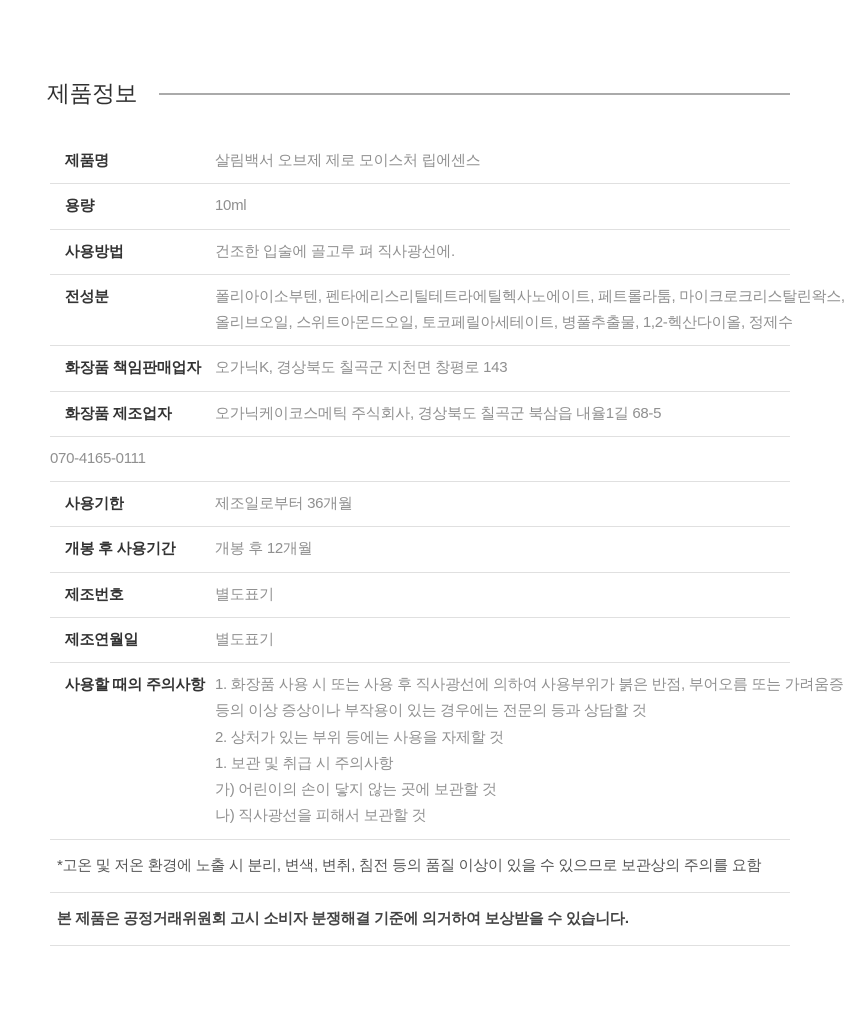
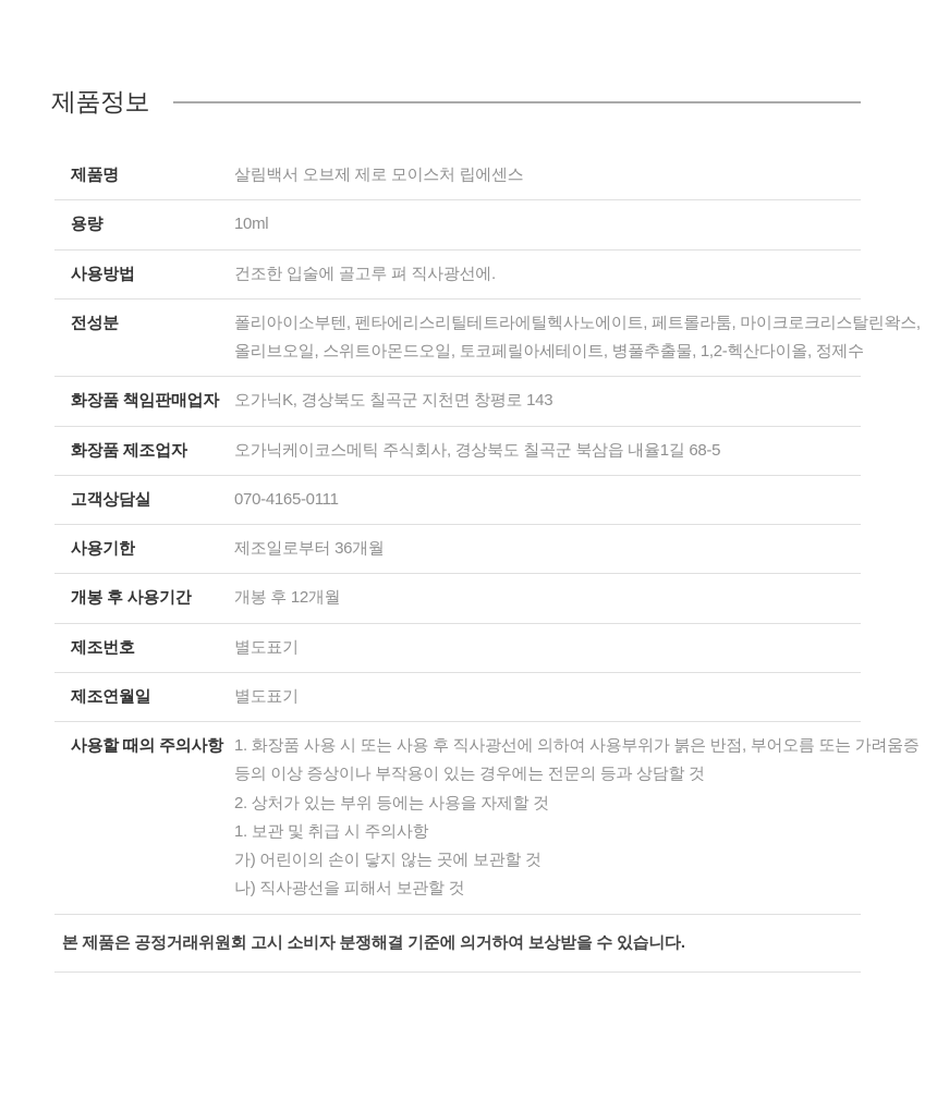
  제품정보
  제품명
  살림백서 오브제 제로 모이스처 립에센스
  용량
  10ml
  사용방법
  건조한 입술에 골고루 펴 직사광선에.
  전성분
  폴리아이소부텐, 펜타에리스리틸테트라에틸헥사노에이트, 페트롤라툼, 마이크로크리스탈린왁스, 올리브오일, 스위트아몬드오일, 토코페릴아세테이트, 병풀추출물, 1,2-헥산다이올, 정제수
  화장품 책임판매업자
  오가닉K, 경상북도 칠곡군 지천면 창평로 143
  화장품 제조업자
  오가닉케이코스메틱 주식회사, 경상북도 칠곡군 북삼읍 내율1길 68-5
+ 고객상담실
  070-4165-0111
  사용기한
  제조일로부터 36개월
  개봉 후 사용기간
  개봉 후 12개월
  제조번호
  별도표기
  제조연월일
  별도표기
  사용할 때의 주의사항
  1. 화장품 사용 시 또는 사용 후 직사광선에 의하여 사용부위가 붉은 반점, 부어오름 또는 가려움증 등의 이상 증상이나 부작용이 있는 경우에는 전문의 등과 상담할 것
  2. 상처가 있는 부위 등에는 사용을 자제할 것
  1. 보관 및 취급 시 주의사항
  가) 어린이의 손이 닿지 않는 곳에 보관할 것
  나) 직사광선을 피해서 보관할 것
- *고온 및 저온 환경에 노출 시 분리, 변색, 변취, 침전 등의 품질 이상이 있을 수 있으므로 보관상의 주의를 요함
  본 제품은 공정거래위원회 고시 소비자 분쟁해결 기준에 의거하여 보상받을 수 있습니다.
